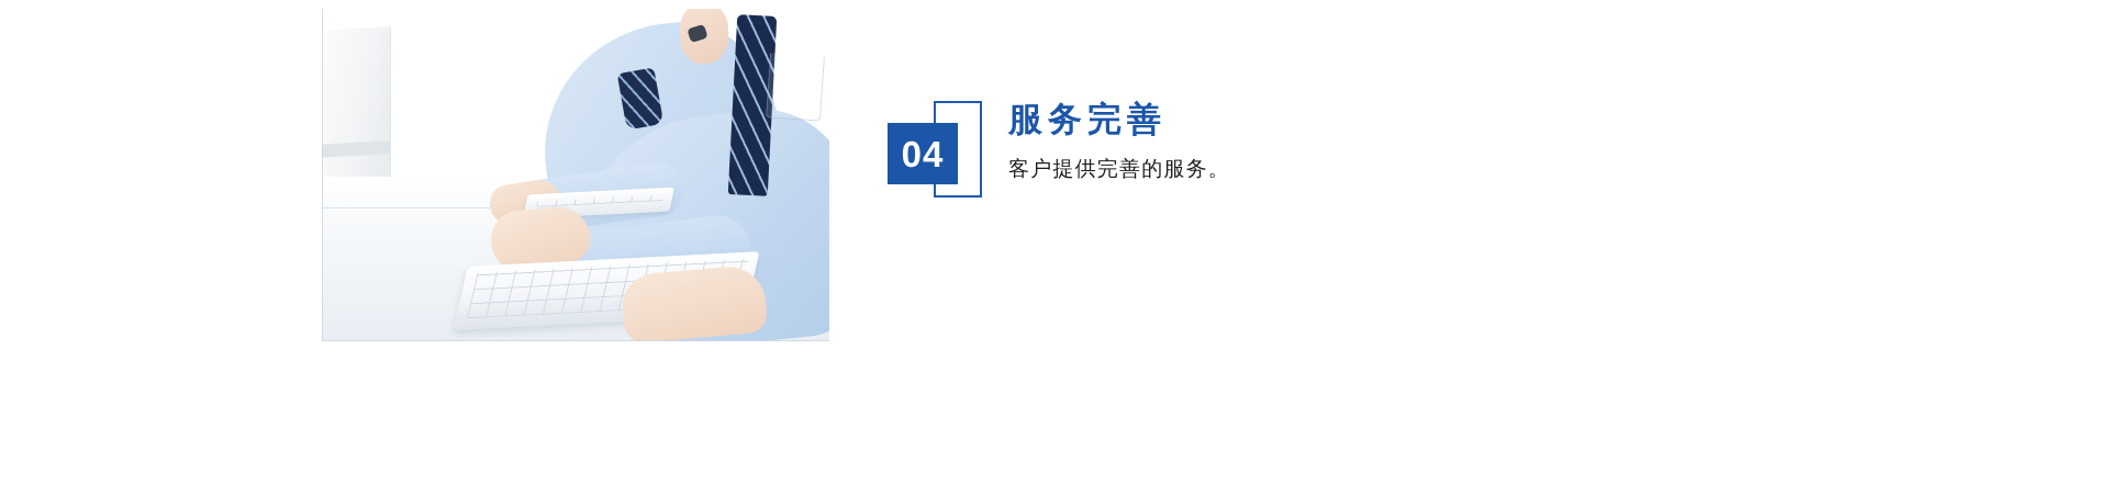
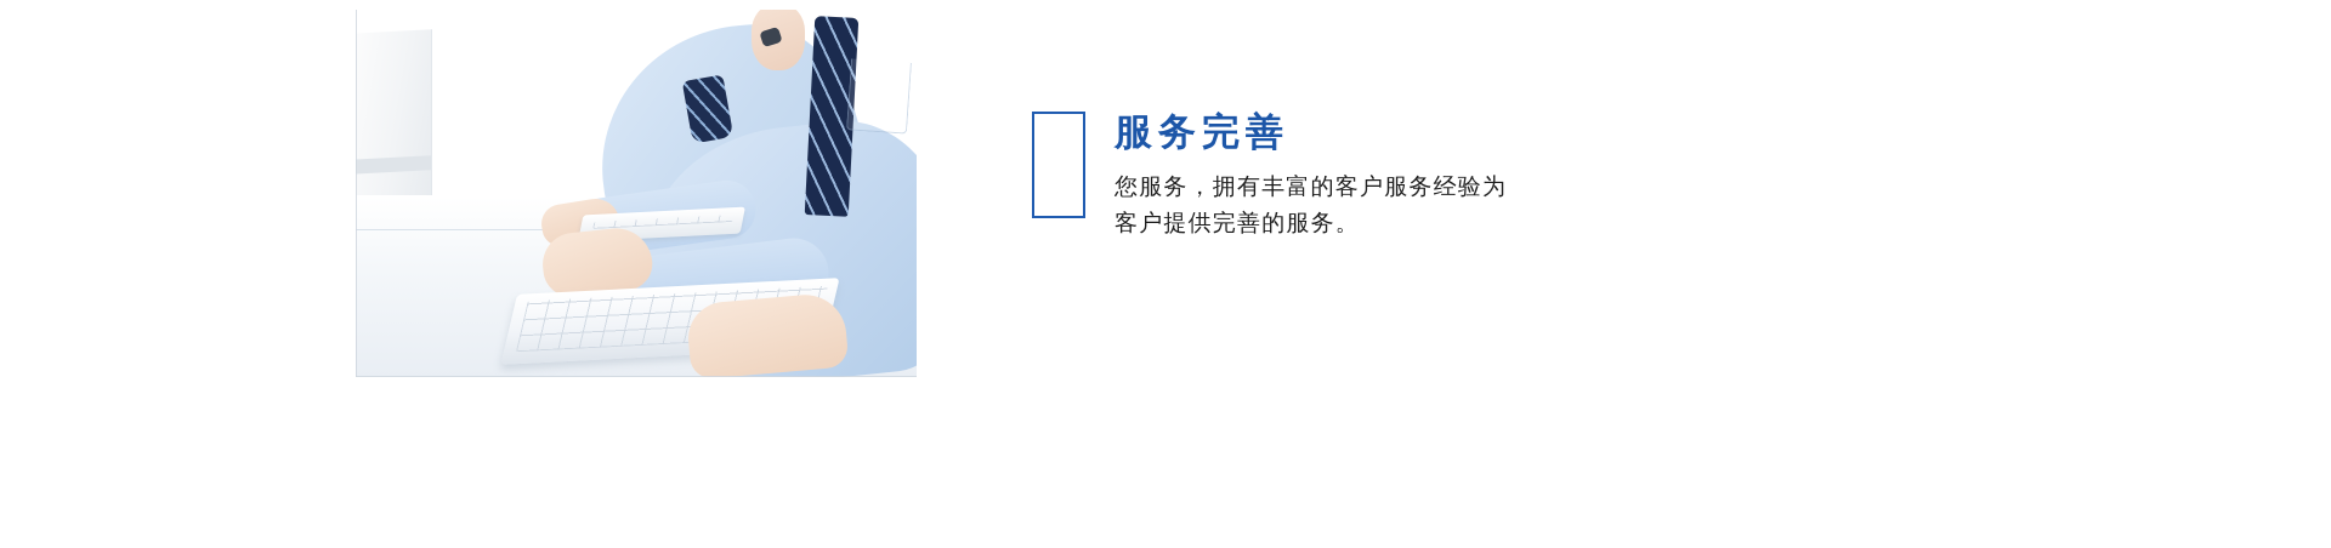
- 04
  服务完善
+ 您服务，拥有丰富的客户服务经验为
  客户提供完善的服务。
